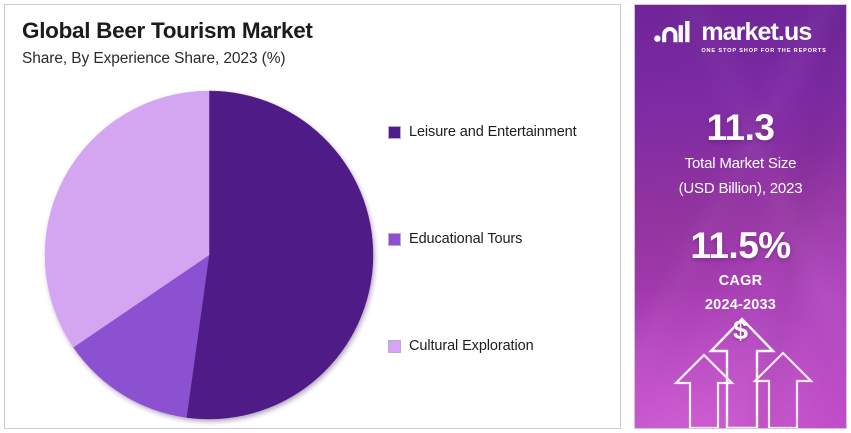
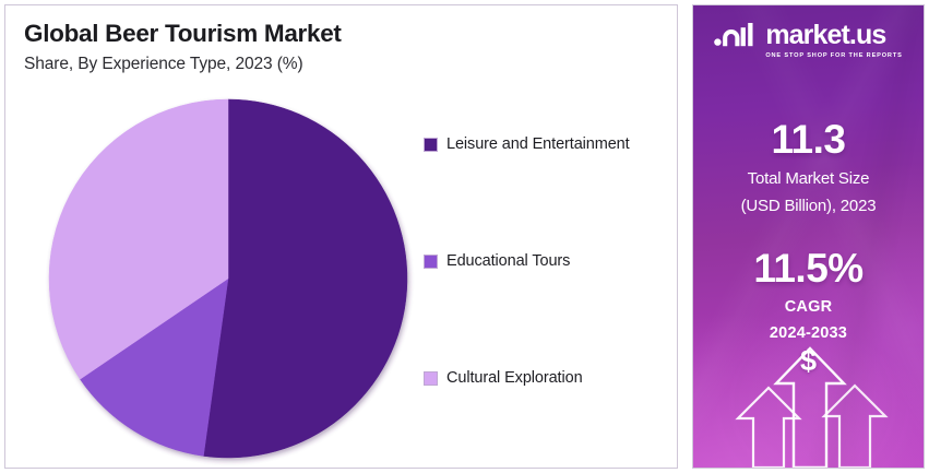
  Global Beer Tourism Market
- Share, By Experience Share, 2023 (%)
+ Share, By Experience Type, 2023 (%)
  Leisure and Entertainment
  Educational Tours
  Cultural Exploration
  market.us
  11.3
  Total Market Size
  (USD Billion), 2023
  11.5%
  CAGR
  2024-2033
  $
